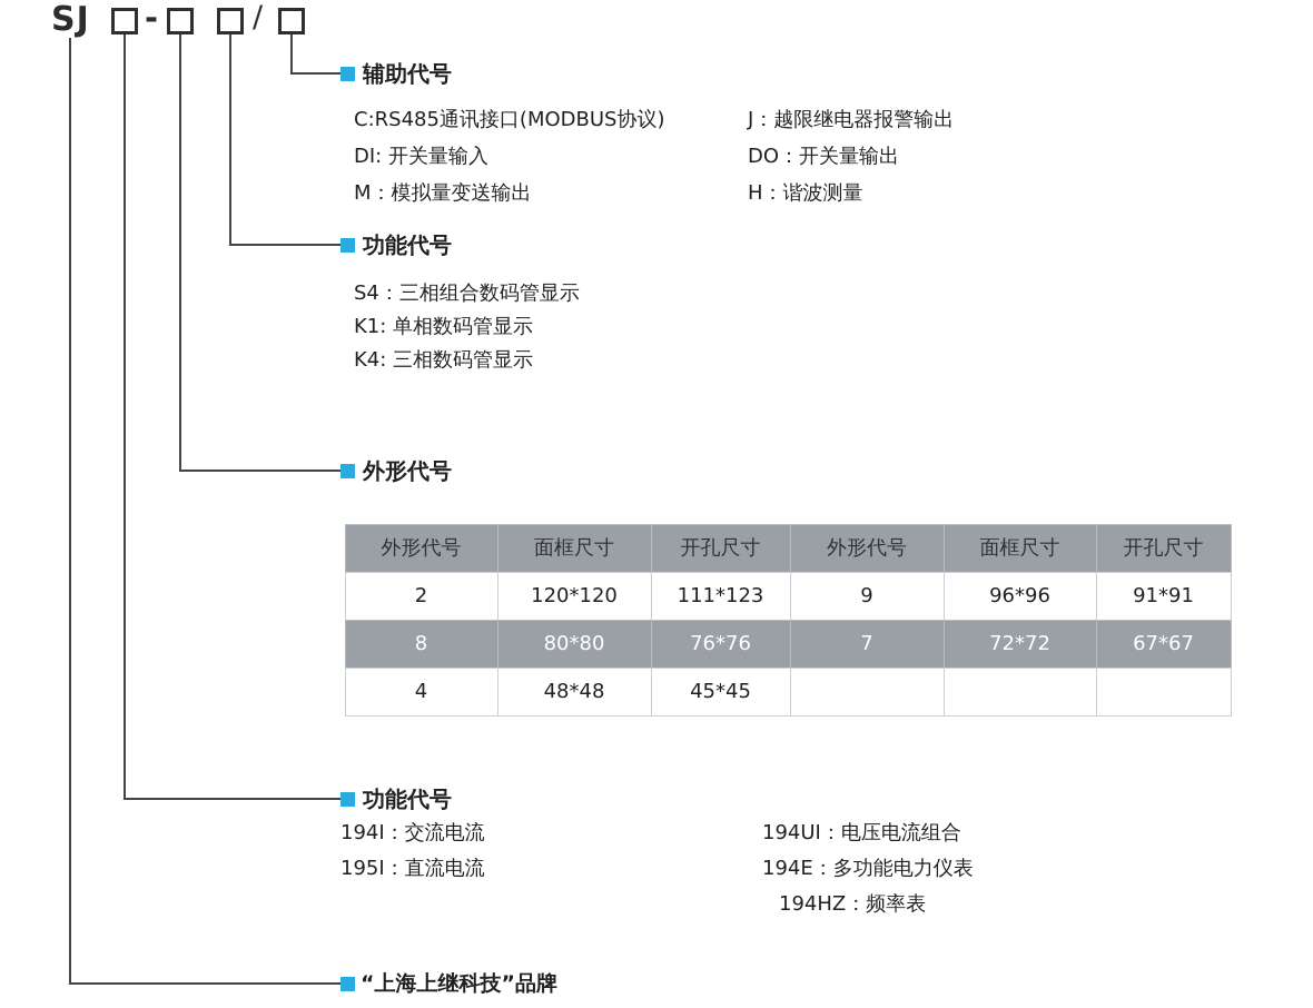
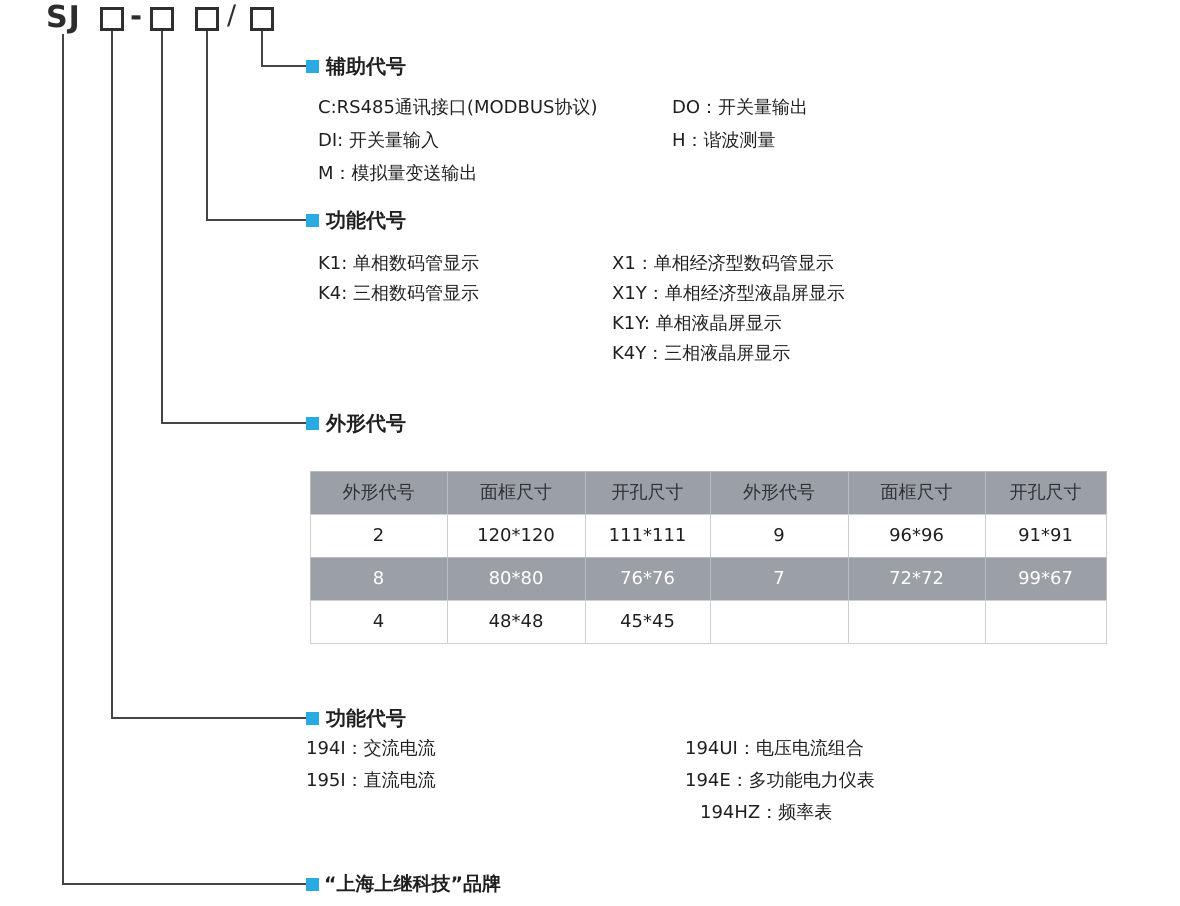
  SJ
  -
  /
  辅助代号
  C:RS485通讯接口(MODBUS协议)
  DI: 开关量输入
  M：模拟量变送输出
- J：越限继电器报警输出
  DO：开关量输出
  H：谐波测量
  功能代号
- S4：三相组合数码管显示
  K1: 单相数码管显示
  K4: 三相数码管显示
+ X1：单相经济型数码管显示
+ X1Y：单相经济型液晶屏显示
+ K1Y: 单相液晶屏显示
+ K4Y：三相液晶屏显示
  外形代号
  外形代号
  面框尺寸
  开孔尺寸
  外形代号
  面框尺寸
  开孔尺寸
  2
  120*120
- 111*123
+ 111*111
  9
  96*96
  91*91
  8
  80*80
  76*76
  7
  72*72
- 67*67
+ 99*67
  4
  48*48
  45*45
  功能代号
  194I：交流电流
  195I：直流电流
  194UI：电压电流组合
  194E：多功能电力仪表
  194HZ：频率表
  “上海上继科技”品牌
